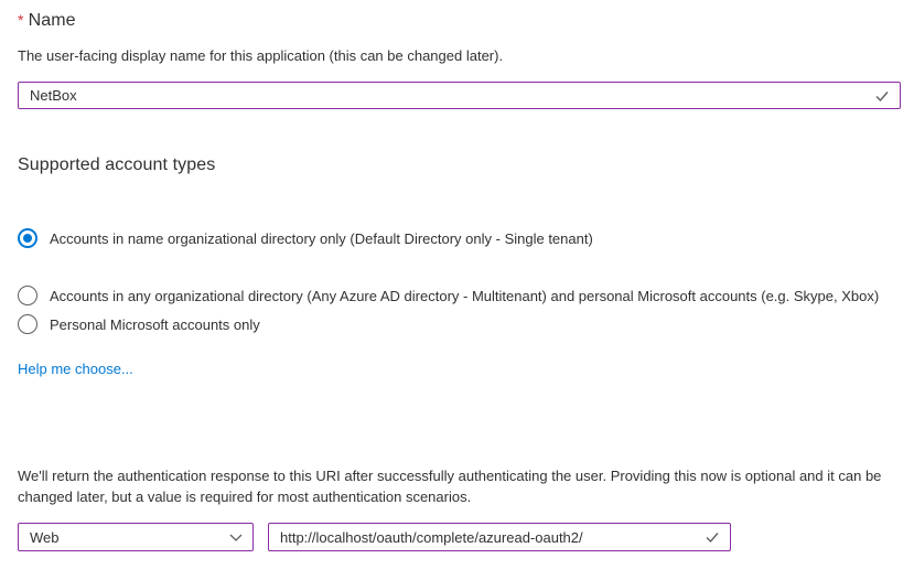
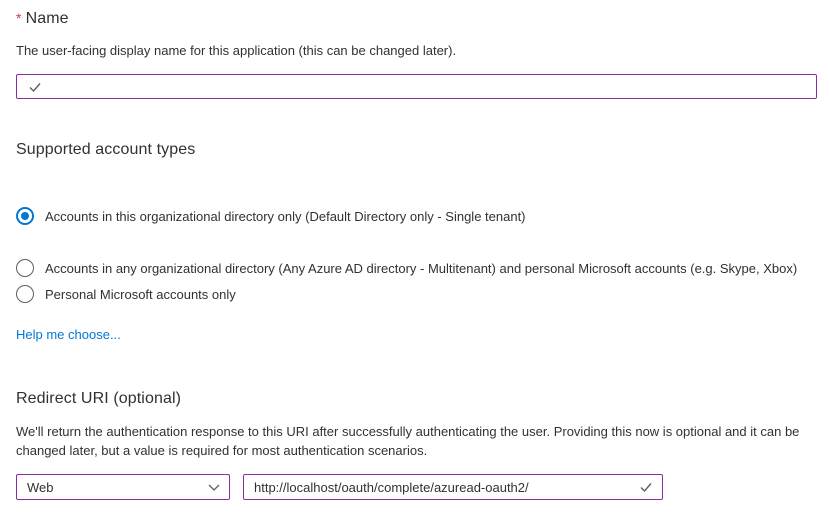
  * Name
  The user-facing display name for this application (this can be changed later).
- NetBox
  Supported account types
- Accounts in name organizational directory only (Default Directory only - Single tenant)
+ Accounts in this organizational directory only (Default Directory only - Single tenant)
  Accounts in any organizational directory (Any Azure AD directory - Multitenant) and personal Microsoft accounts (e.g. Skype, Xbox)
  Personal Microsoft accounts only
  Help me choose...
+ Redirect URI (optional)
  We'll return the authentication response to this URI after successfully authenticating the user. Providing this now is optional and it can be changed later, but a value is required for most authentication scenarios.
  Web
  http://localhost/oauth/complete/azuread-oauth2/
